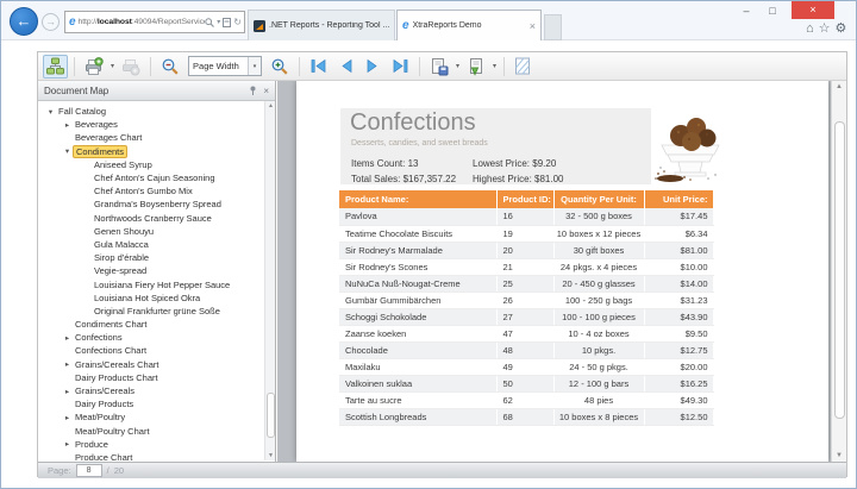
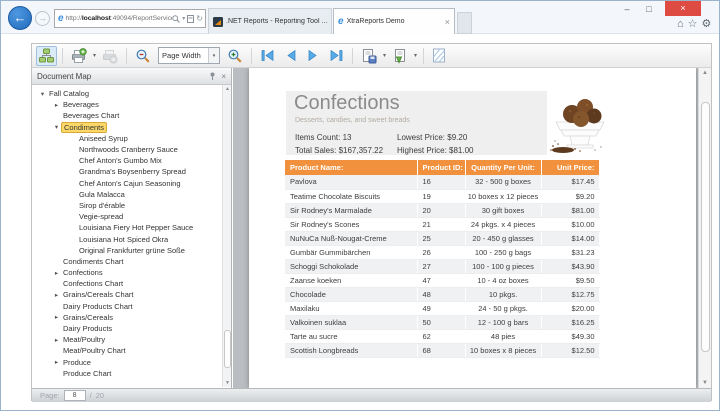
  ←
  →
  e
  ↻
  e
  ×
  –
  □
  ×
  ⌂
  ☆
  ⚙
  Page Width
  Document Map
  ×
  Fall Catalog
  Beverages
  Beverages Chart
  Condiments
  Aniseed Syrup
- Chef Anton's Cajun Seasoning
+ Northwoods Cranberry Sauce
  Chef Anton's Gumbo Mix
  Grandma's Boysenberry Spread
- Northwoods Cranberry Sauce
+ Chef Anton's Cajun Seasoning
- Genen Shouyu
  Gula Malacca
  Sirop d'érable
  Vegie-spread
  Louisiana Fiery Hot Pepper Sauce
  Louisiana Hot Spiced Okra
  Original Frankfurter grüne Soße
  Condiments Chart
  Confections
  Confections Chart
  Grains/Cereals Chart
  Dairy Products Chart
  Grains/Cereals
  Dairy Products
  Meat/Poultry
  Meat/Poultry Chart
  Produce
  Produce Chart
  Confections
  Items Count: 13
  Total Sales: $167,357.22
  Lowest Price: $9.20
  Highest Price: $81.00
  Product Name:	Product ID:	Quantity Per Unit:	Unit Price:
  Pavlova	16	32 - 500 g boxes	$17.45
- Teatime Chocolate Biscuits	19	10 boxes x 12 pieces	$6.34
+ Teatime Chocolate Biscuits	19	10 boxes x 12 pieces	$9.20
  Sir Rodney's Marmalade	20	30 gift boxes	$81.00
  Sir Rodney's Scones	21	24 pkgs. x 4 pieces	$10.00
  NuNuCa Nuß-Nougat-Creme	25	20 - 450 g glasses	$14.00
  Gumbär Gummibärchen	26	100 - 250 g bags	$31.23
  Schoggi Schokolade	27	100 - 100 g pieces	$43.90
  Zaanse koeken	47	10 - 4 oz boxes	$9.50
  Chocolade	48	10 pkgs.	$12.75
  Maxilaku	49	24 - 50 g pkgs.	$20.00
  Valkoinen suklaa	50	12 - 100 g bars	$16.25
  Tarte au sucre	62	48 pies	$49.30
  Scottish Longbreads	68	10 boxes x 8 pieces	$12.50
  Page:
  8
  /
  20
